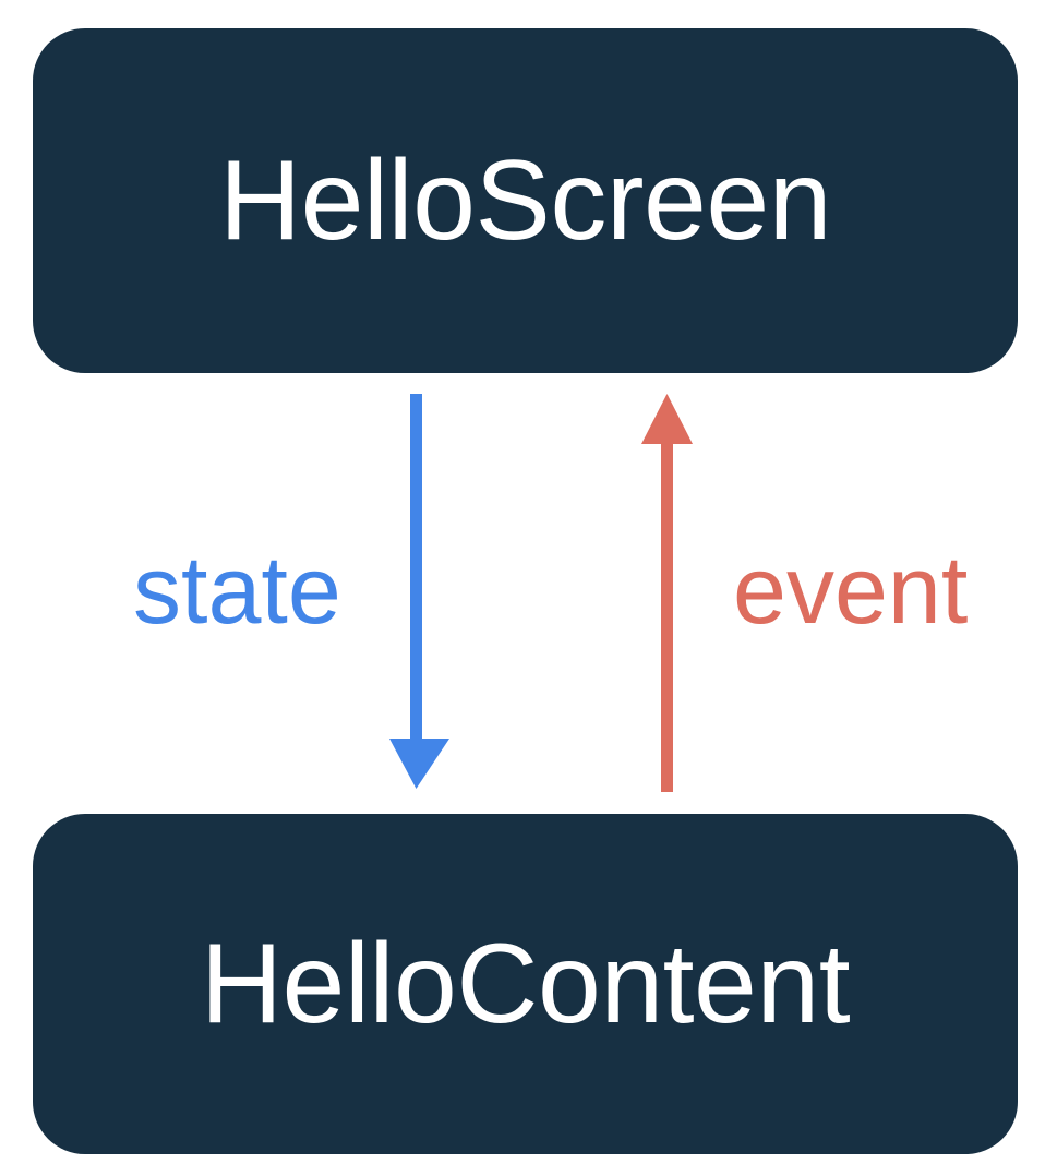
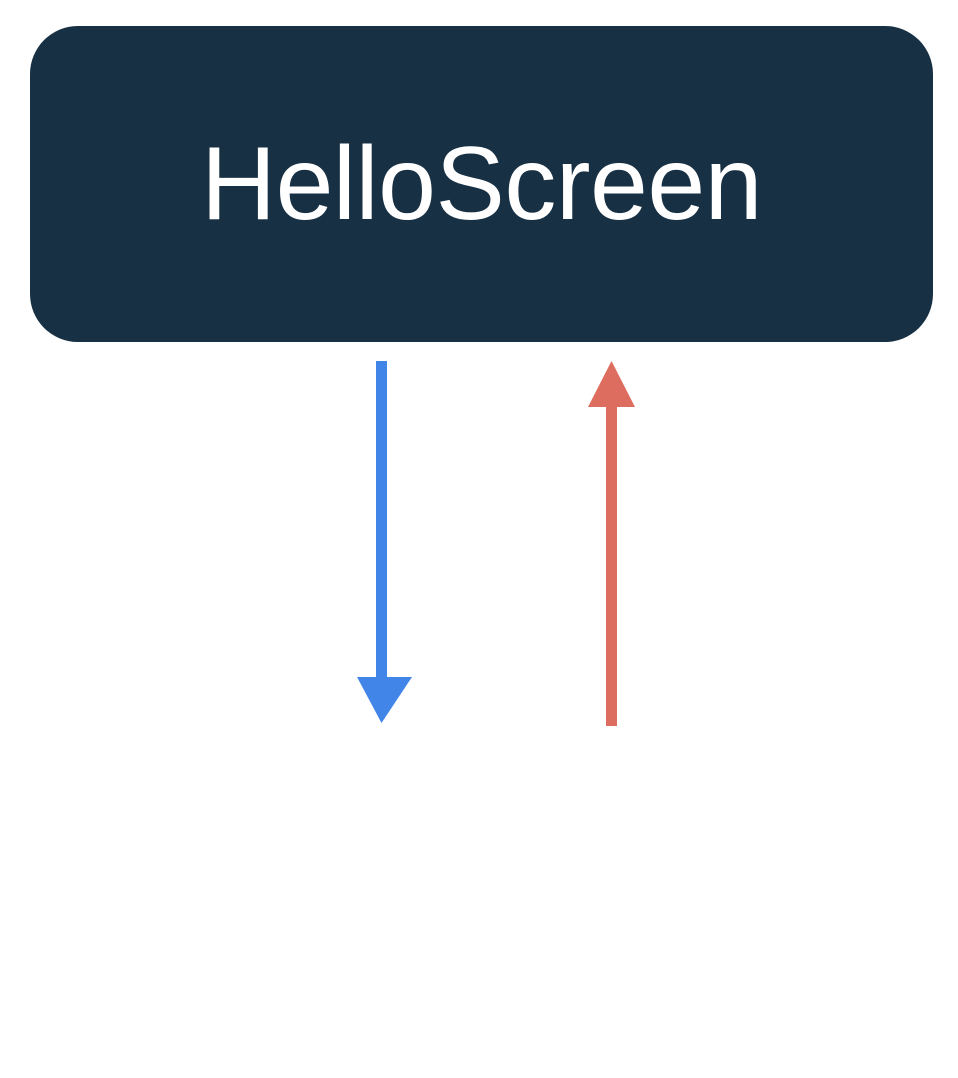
  HelloScreen
- state
- event
- HelloContent
